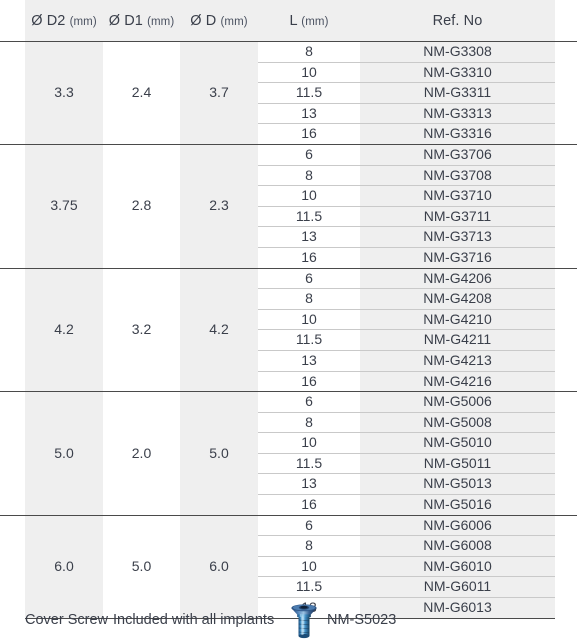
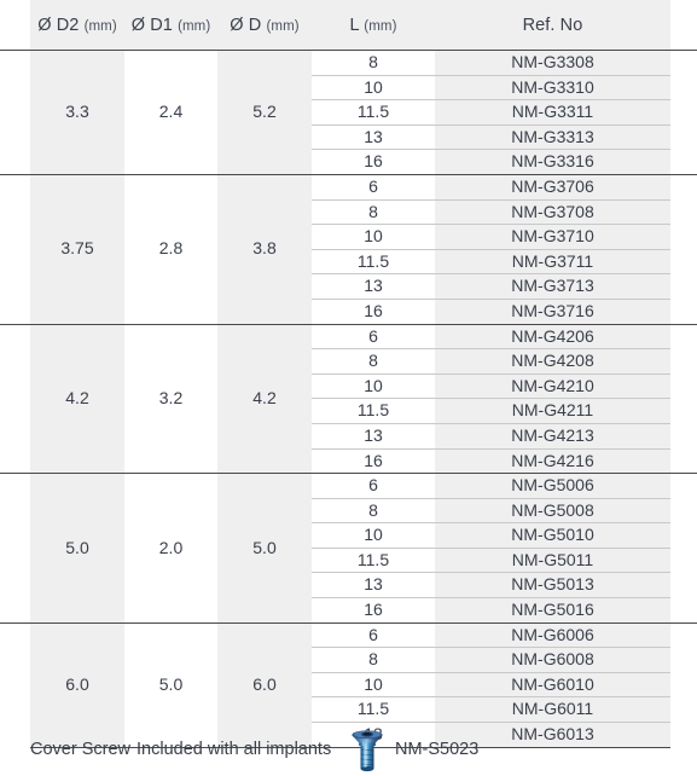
  	Ø D2 (mm)	Ø D1 (mm)	Ø D (mm)	L (mm)	Ref. No
- 	3.3	2.4	3.7	8	NM-G3308
+ 	3.3	2.4	5.2	8	NM-G3308
  	10	NM-G3310
  	11.5	NM-G3311
  	13	NM-G3313
  	16	NM-G3316
- 	3.75	2.8	2.3	6	NM-G3706
+ 	3.75	2.8	3.8	6	NM-G3706
  	8	NM-G3708
  	10	NM-G3710
  	11.5	NM-G3711
  	13	NM-G3713
  	16	NM-G3716
  	4.2	3.2	4.2	6	NM-G4206
  	8	NM-G4208
  	10	NM-G4210
  	11.5	NM-G4211
  	13	NM-G4213
  	16	NM-G4216
  	5.0	2.0	5.0	6	NM-G5006
  	8	NM-G5008
  	10	NM-G5010
  	11.5	NM-G5011
  	13	NM-G5013
  	16	NM-G5016
  	6.0	5.0	6.0	6	NM-G6006
  	8	NM-G6008
  	10	NM-G6010
  	11.5	NM-G6011
  		NM-G6013
  Cover Screw
  Included with all implants
  NM-S5023
